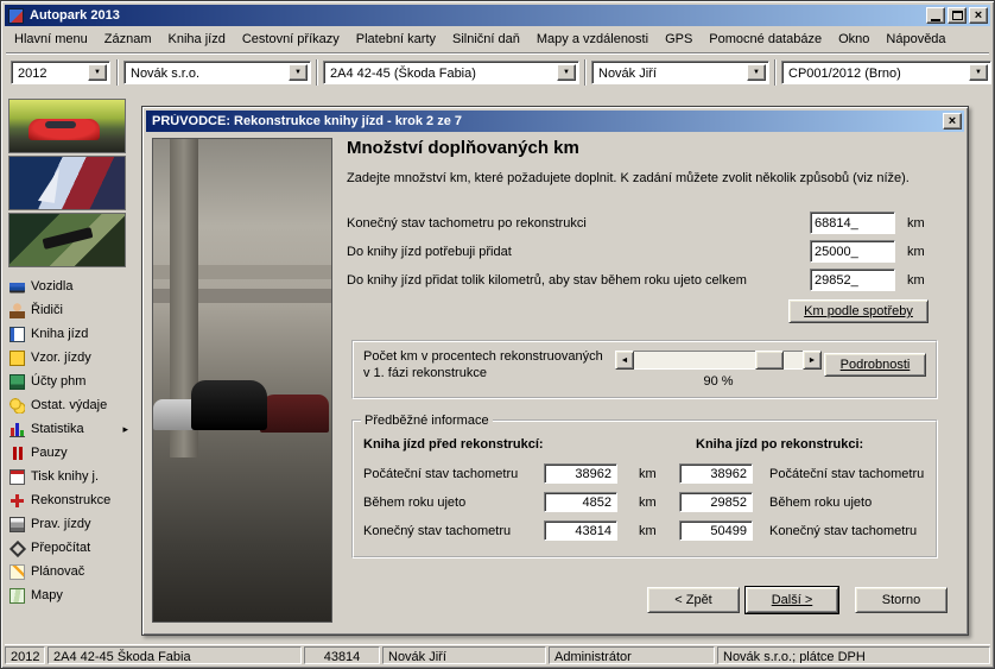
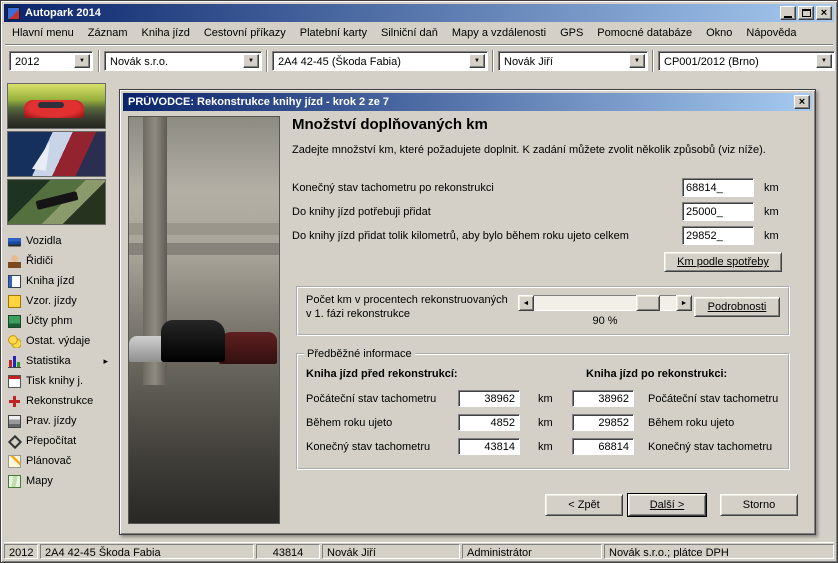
- Autopark 2013
+ Autopark 2014
  ×
  Hlavní menu
  Záznam
  Kniha jízd
  Cestovní příkazy
  Platební karty
  Silniční daň
  Mapy a vzdálenosti
  GPS
  Pomocné databáze
  Okno
  Nápověda
  2012
  Novák s.r.o.
  2A4 42-45 (Škoda Fabia)
  Novák Jiří
  CP001/2012 (Brno)
  Vozidla
  Řidiči
  Kniha jízd
  Vzor. jízdy
  Účty phm
  Ostat. výdaje
  Statistika
  ▸
- Pauzy
  Tisk knihy j.
  Rekonstrukce
  Prav. jízdy
  Přepočítat
  Plánovač
  Mapy
  PRŮVODCE: Rekonstrukce knihy jízd - krok 2 ze 7
  ×
  Množství doplňovaných km
  Zadejte množství km, které požadujete doplnit. K zadání můžete zvolit několik způsobů (viz níže).
  Konečný stav tachometru po rekonstrukci
  68814_
  km
  Do knihy jízd potřebuji přidat
  25000_
  km
- Do knihy jízd přidat tolik kilometrů, aby stav během roku ujeto celkem
+ Do knihy jízd přidat tolik kilometrů, aby bylo během roku ujeto celkem
  29852_
  km
  Km podle spotřeby
  Počet km v procentech rekonstruovaných
  v 1. fázi rekonstrukce
  90 %
  Podrobnosti
  Předběžné informace
  Kniha jízd před rekonstrukcí:
  Kniha jízd po rekonstrukci:
  Počáteční stav tachometru
  38962
  km
  38962
  Počáteční stav tachometru
  Během roku ujeto
  4852
  km
  29852
  Během roku ujeto
  Konečný stav tachometru
  43814
  km
- 50499
+ 68814
  Konečný stav tachometru
  < Zpět
  Další >
  Storno
  2012
  2A4 42-45 Škoda Fabia
  43814
  Novák Jiří
  Administrátor
  Novák s.r.o.; plátce DPH
